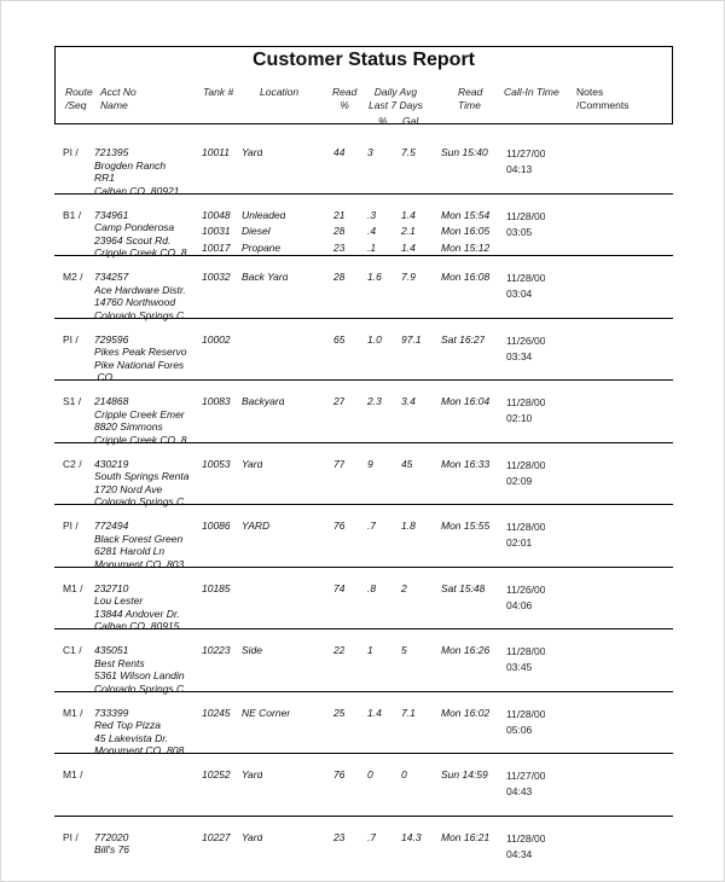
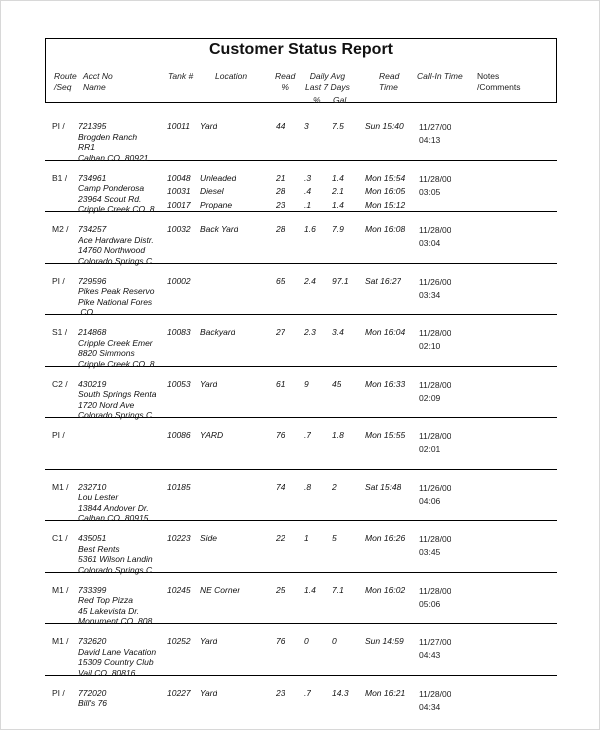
  Customer Status Report
  Route
  /Seq
  Acct No
  Name
  Tank #
  Location
  Read
  %
  Daily Avg
  Last 7 Days
  %
  Gal
  Read
  Time
  Call-In Time
  Notes
  /Comments
  PI /
  721395
  Brogden Ranch
  RR1
  Calhan CO 80921
  11/27/00
  04:13
  10011
  Yard
  44
  3
  7.5
  Sun 15:40
  B1 /
  734961
  Camp Ponderosa
  23964 Scout Rd.
  Cripple Creek CO 8
  11/28/00
  03:05
  10048
  Unleaded
  21
  .3
  1.4
  Mon 15:54
  10031
  Diesel
  28
  .4
  2.1
  Mon 16:05
  10017
  Propane
  23
  .1
  1.4
  Mon 15:12
  M2 /
  734257
  Ace Hardware Distr.
  14760 Northwood
  Colorado Springs C
  11/28/00
  03:04
  10032
  Back Yard
  28
  1.6
  7.9
  Mon 16:08
  PI /
  729596
  Pikes Peak Reservo
  Pike National Fores
  CO
  11/26/00
  03:34
  10002
  65
- 1.0
+ 2.4
  97.1
  Sat 16:27
  S1 /
  214868
  Cripple Creek Emer
  8820 Simmons
  Cripple Creek CO 8
  11/28/00
  02:10
  10083
  Backyard
  27
  2.3
  3.4
  Mon 16:04
  C2 /
  430219
  South Springs Renta
  1720 Nord Ave
  Colorado Springs C
  11/28/00
  02:09
  10053
  Yard
- 77
+ 61
  9
  45
  Mon 16:33
  PI /
- 772494
- Black Forest Green
- 6281 Harold Ln
- Monument CO 803
  11/28/00
  02:01
  10086
  YARD
  76
  .7
  1.8
  Mon 15:55
  M1 /
  232710
  Lou Lester
  13844 Andover Dr.
  Calhan CO 80915
  11/26/00
  04:06
  10185
  74
  .8
  2
  Sat 15:48
  C1 /
  435051
  Best Rents
  5361 Wilson Landin
  Colorado Springs C
  11/28/00
  03:45
  10223
  Side
  22
  1
  5
  Mon 16:26
  M1 /
  733399
  Red Top Pizza
  45 Lakevista Dr.
  Monument CO 808
  11/28/00
  05:06
  10245
  NE Corner
  25
  1.4
  7.1
  Mon 16:02
  M1 /
+ 732620
+ David Lane Vacation
+ 15309 Country Club
+ Vail CO 80816
  11/27/00
  04:43
  10252
  Yard
  76
  0
  0
  Sun 14:59
  PI /
  772020
  Bill's 76
  11/28/00
  04:34
  10227
  Yard
  23
  .7
  14.3
  Mon 16:21
